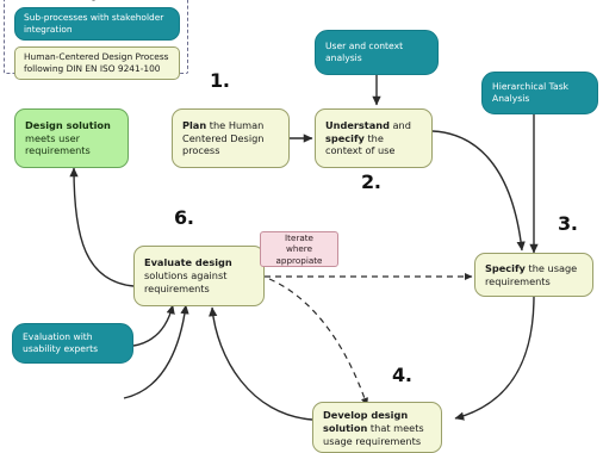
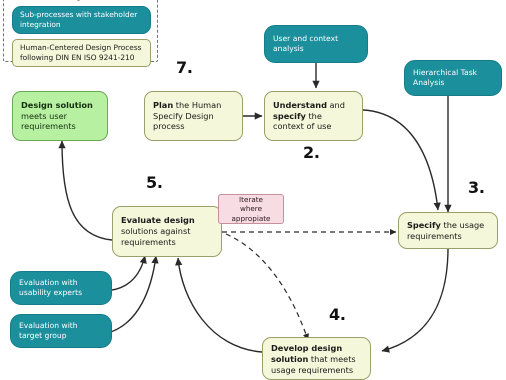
  Sub-processes with stakeholder integration
- Human-Centered Design Process following DIN EN ISO 9241-100
+ Human-Centered Design Process following DIN EN ISO 9241-210
  User and context analysis
  Hierarchical Task Analysis
  Evaluation with usability experts
+ Evaluation with target group
  Design solution meets user requirements
- Plan the Human Centered Design process
+ Plan the Human Specify Design process
  Understand and specify the context of use
  Specify the usage requirements
  Evaluate design solutions against requirements
  Develop design solution that meets usage requirements
  Iterate where appropiate
- 1.
+ 7.
  2.
  3.
  4.
- 6.
+ 5.
